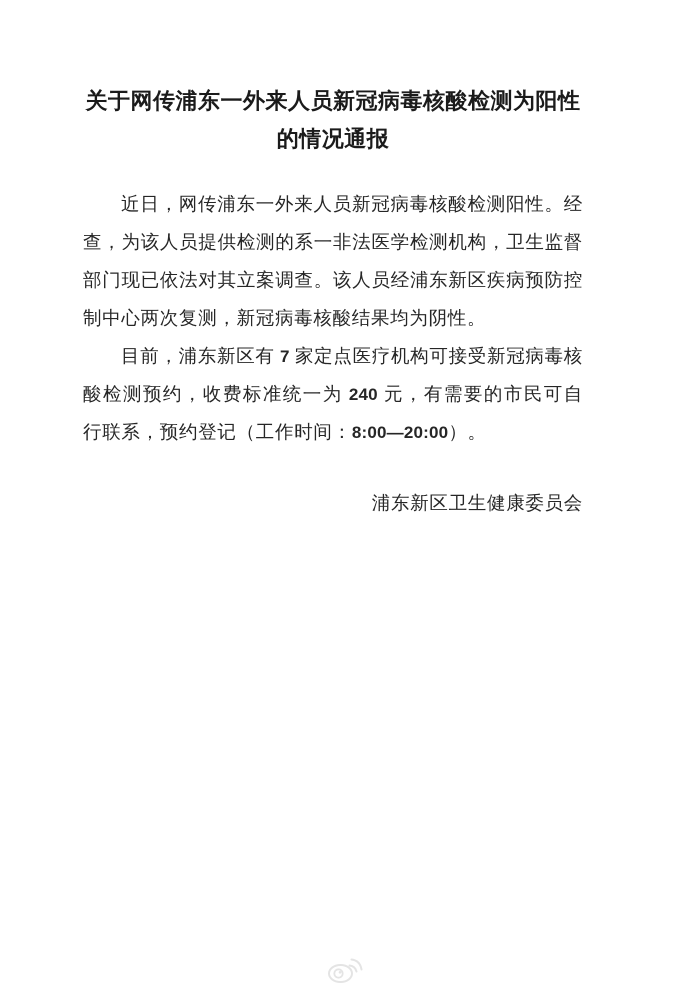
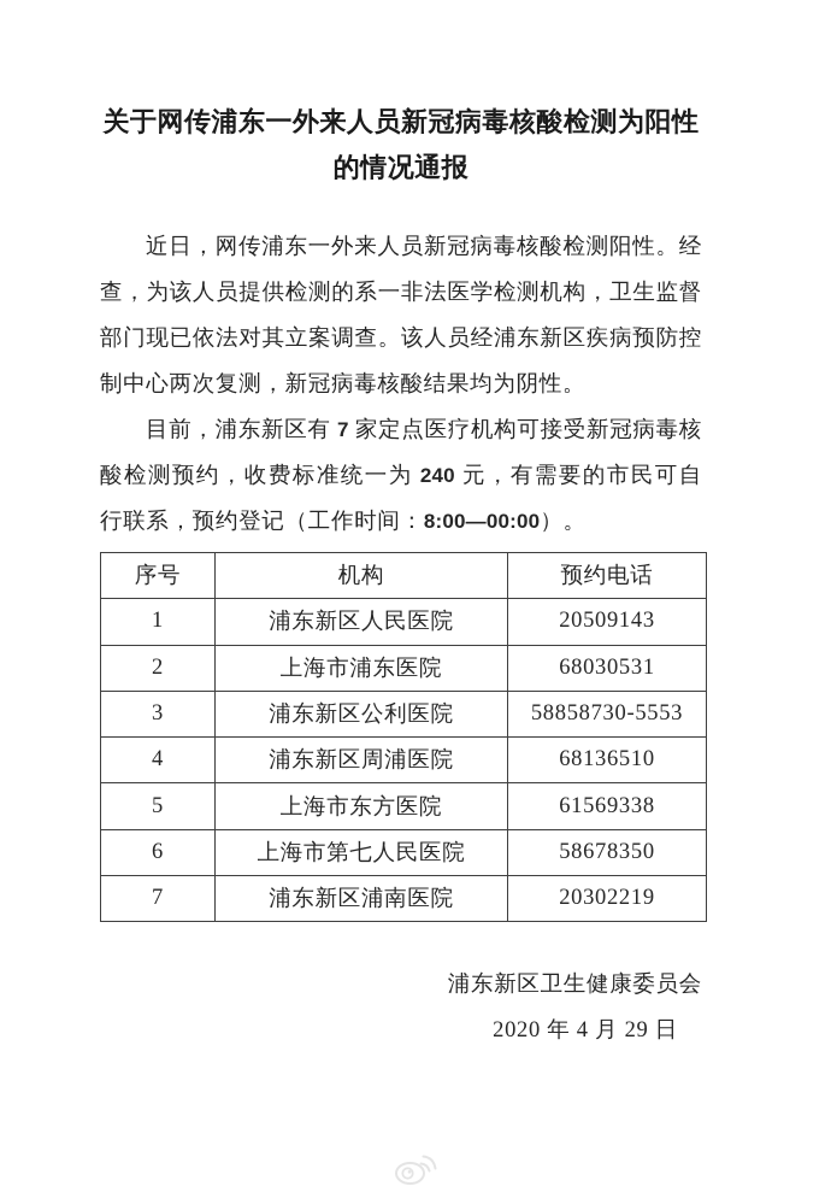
  关于网传浦东一外来人员新冠病毒核酸检测为阳性
  的情况通报
  近日，网传浦东一外来人员新冠病毒核酸检测阳性。经查，为该人员提供检测的系一非法医学检测机构，卫生监督部门现已依法对其立案调查。该人员经浦东新区疾病预防控制中心两次复测，新冠病毒核酸结果均为阴性。
- 目前，浦东新区有 7 家定点医疗机构可接受新冠病毒核酸检测预约，收费标准统一为 240 元，有需要的市民可自行联系，预约登记（工作时间：8:00—20:00）。
+ 目前，浦东新区有 7 家定点医疗机构可接受新冠病毒核酸检测预约，收费标准统一为 240 元，有需要的市民可自行联系，预约登记（工作时间：8:00—00:00）。
+ 序号	机构	预约电话
+ 1	浦东新区人民医院	20509143
+ 2	上海市浦东医院	68030531
+ 3	浦东新区公利医院	58858730-5553
+ 4	浦东新区周浦医院	68136510
+ 5	上海市东方医院	61569338
+ 6	上海市第七人民医院	58678350
+ 7	浦东新区浦南医院	20302219
  浦东新区卫生健康委员会
+ 2020 年 4 月 29 日
